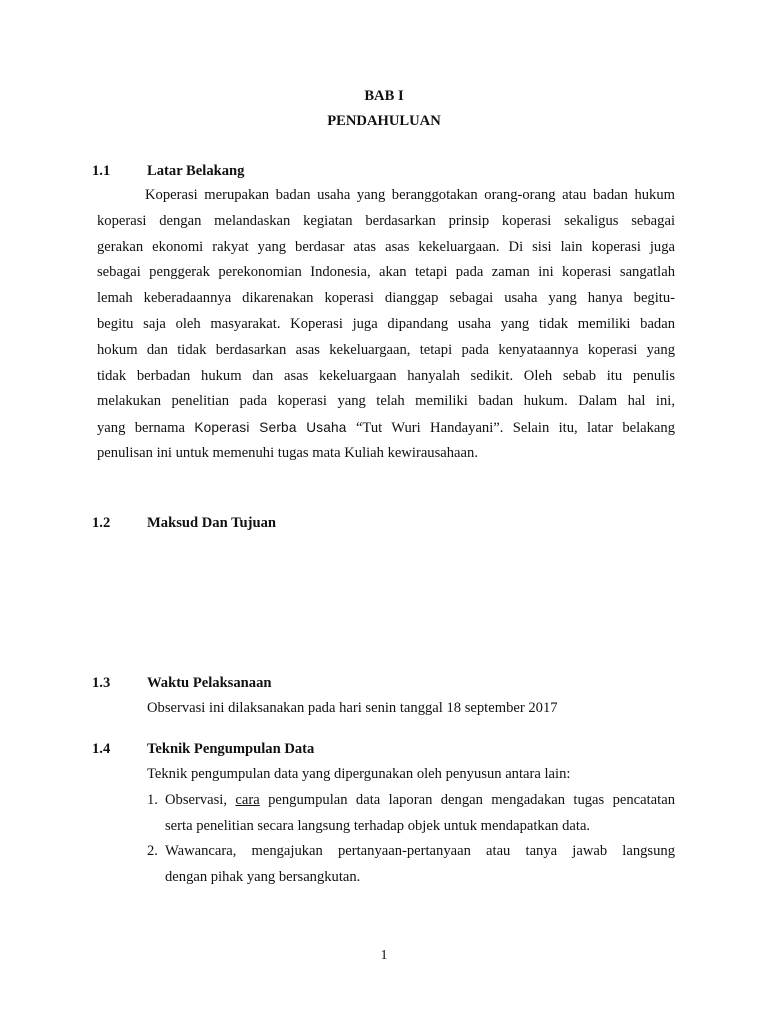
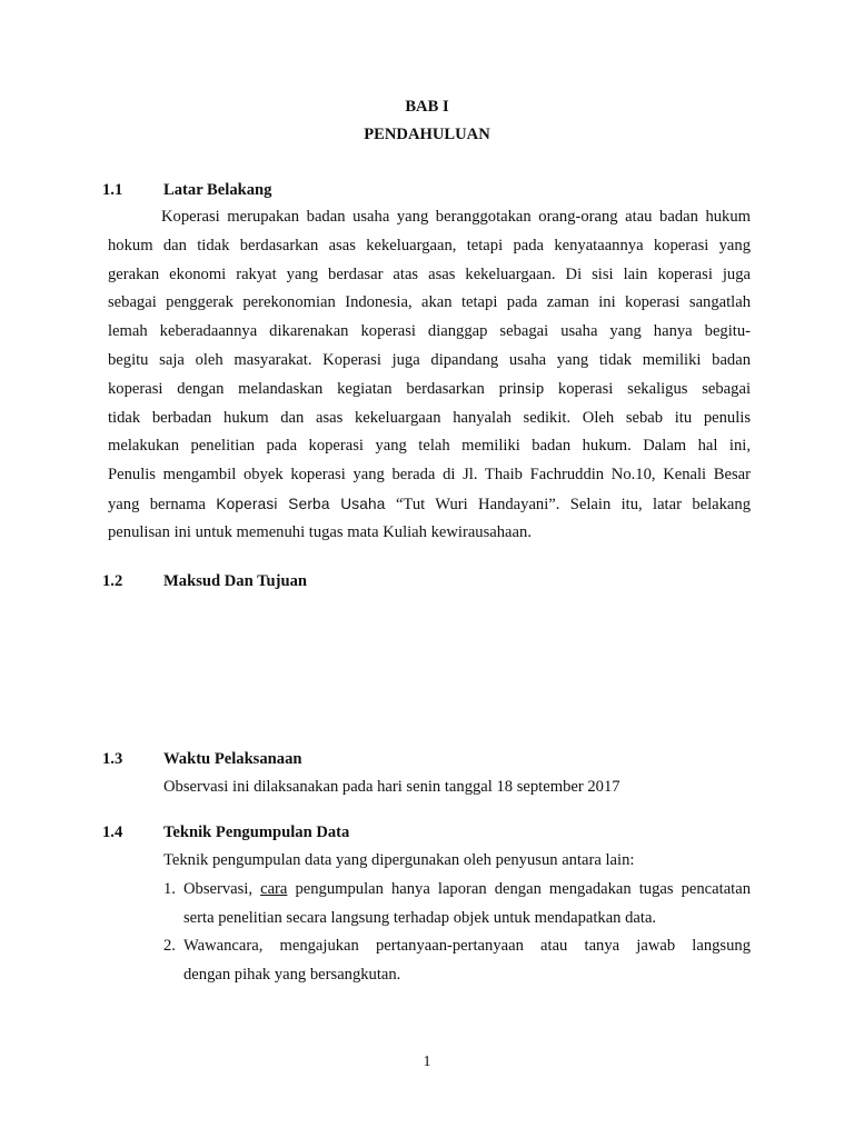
  BAB I
  PENDAHULUAN
  1.1 Latar Belakang
  Koperasi merupakan badan usaha yang beranggotakan orang-orang atau badan hukum
- koperasi dengan melandaskan kegiatan berdasarkan prinsip koperasi sekaligus sebagai
+ hokum dan tidak berdasarkan asas kekeluargaan, tetapi pada kenyataannya koperasi yang
  gerakan ekonomi rakyat yang berdasar atas asas kekeluargaan. Di sisi lain koperasi juga
  sebagai penggerak perekonomian Indonesia, akan tetapi pada zaman ini koperasi sangatlah
  lemah keberadaannya dikarenakan koperasi dianggap sebagai usaha yang hanya begitu-
  begitu saja oleh masyarakat. Koperasi juga dipandang usaha yang tidak memiliki badan
- hokum dan tidak berdasarkan asas kekeluargaan, tetapi pada kenyataannya koperasi yang
+ koperasi dengan melandaskan kegiatan berdasarkan prinsip koperasi sekaligus sebagai
  tidak berbadan hukum dan asas kekeluargaan hanyalah sedikit. Oleh sebab itu penulis
  melakukan penelitian pada koperasi yang telah memiliki badan hukum. Dalam hal ini,
+ Penulis mengambil obyek koperasi yang berada di Jl. Thaib Fachruddin No.10, Kenali Besar
  yang bernama Koperasi Serba Usaha “Tut Wuri Handayani”. Selain itu, latar belakang
  penulisan ini untuk memenuhi tugas mata Kuliah kewirausahaan.
  1.2 Maksud Dan Tujuan
  1.3 Waktu Pelaksanaan
  Observasi ini dilaksanakan pada hari senin tanggal 18 september 2017
  1.4 Teknik Pengumpulan Data
  Teknik pengumpulan data yang dipergunakan oleh penyusun antara lain:
  1.
- Observasi, cara pengumpulan data laporan dengan mengadakan tugas pencatatan
+ Observasi, cara pengumpulan hanya laporan dengan mengadakan tugas pencatatan
  serta penelitian secara langsung terhadap objek untuk mendapatkan data.
  2.
  Wawancara, mengajukan pertanyaan-pertanyaan atau tanya jawab langsung
  dengan pihak yang bersangkutan.
  1
